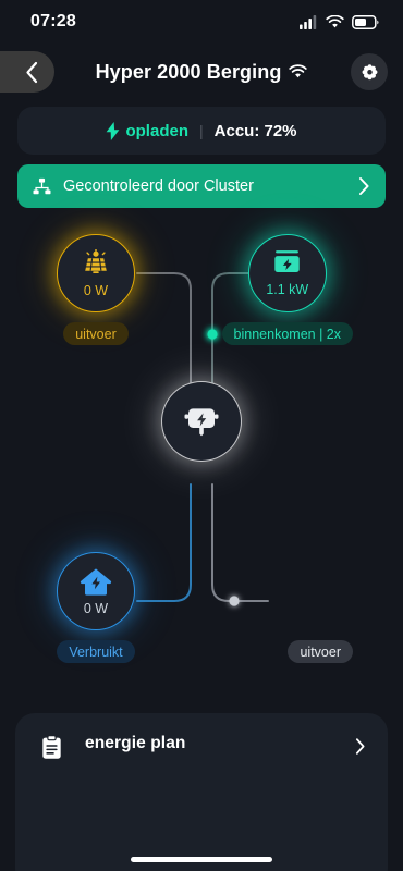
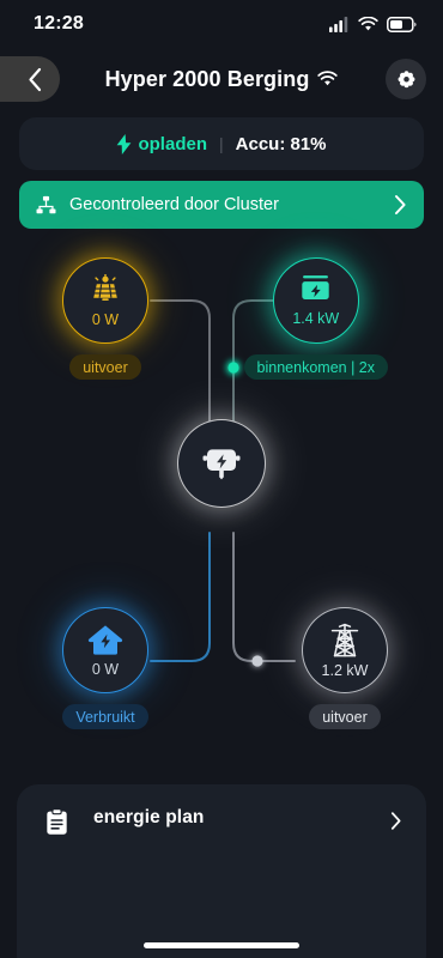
- 07:28
+ 12:28
  Hyper 2000 Berging
  opladen
  |
- Accu: 72%
+ Accu: 81%
  Gecontroleerd door Cluster
  0 W
  uitvoer
- 1.1 kW
+ 1.4 kW
  binnenkomen | 2x
  0 W
  Verbruikt
+ 1.2 kW
  uitvoer
  energie plan
